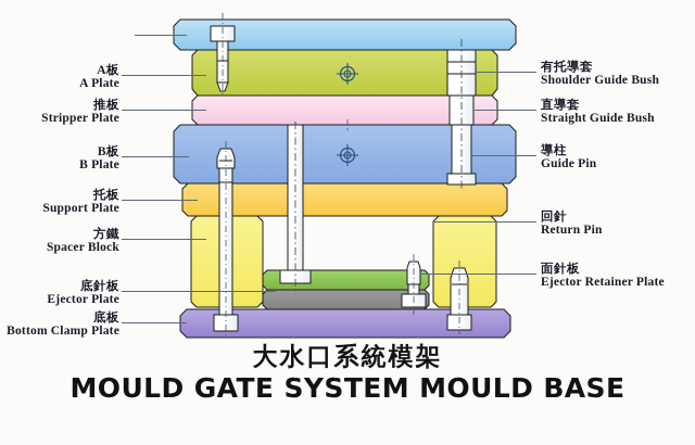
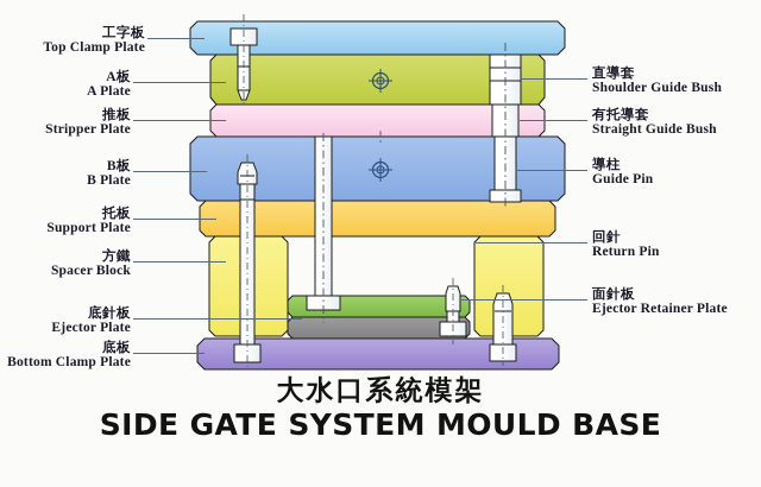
+ 工字板
+ Top Clamp Plate
  A板
  A Plate
  推板
  Stripper Plate
  B板
  B Plate
  托板
  Support Plate
  方鐵
  Spacer Block
  底針板
  Ejector Plate
  底板
  Bottom Clamp Plate
- 有托導套
+ 直導套
  Shoulder Guide Bush
- 直導套
+ 有托導套
  Straight Guide Bush
  導柱
  Guide Pin
  回針
  Return Pin
  面針板
  Ejector Retainer Plate
  大水口系統模架
- MOULD GATE SYSTEM MOULD BASE
+ SIDE GATE SYSTEM MOULD BASE
